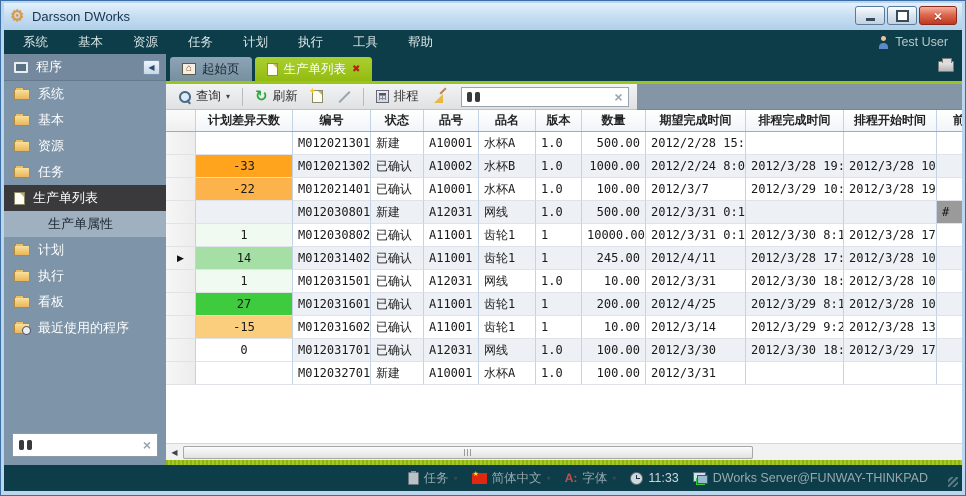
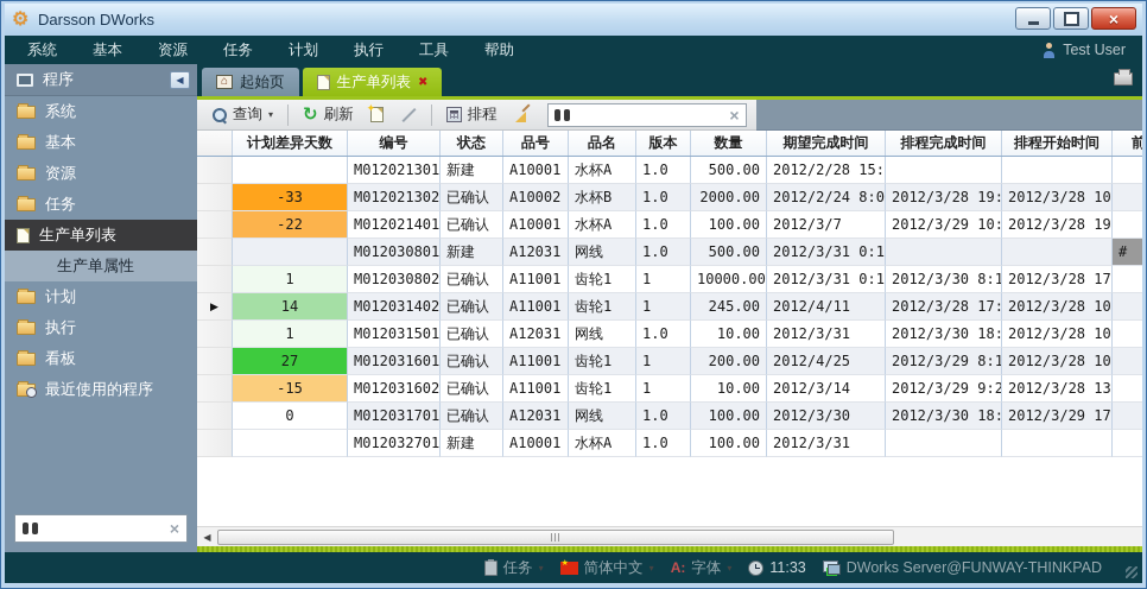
  Darsson DWorks
  系统
  基本
  资源
  任务
  计划
  执行
  工具
  帮助
  Test User
  程序
  系统
  基本
  资源
  任务
  生产单列表
  生产单属性
  计划
  执行
  看板
  最近使用的程序
  起始页
  生产单列表
  查询
  刷新
  排程
  计划差异天数
  编号
  状态
  品号
  品名
  版本
  数量
  期望完成时间
  排程完成时间
  排程开始时间
  前
  M012021301
  新建
  A10001
  水杯A
  1.0
  500.00
  2012/2/28 15:
  -33
  M012021302
  已确认
  A10002
  水杯B
  1.0
- 1000.00
+ 2000.00
  2012/2/24 8:0
  2012/3/28 19:
  2012/3/28 10
  -22
  M012021401
  已确认
  A10001
  水杯A
  1.0
  100.00
  2012/3/7
  2012/3/29 10:
  2012/3/28 19
  M012030801
  新建
  A12031
  网线
  1.0
  500.00
  2012/3/31 0:1
  #
  1
  M012030802
  已确认
  A11001
  齿轮1
  1
  10000.00
  2012/3/31 0:1
  2012/3/30 8:1
  2012/3/28 17
  ▶
  14
  M012031402
  已确认
  A11001
  齿轮1
  1
  245.00
  2012/4/11
  2012/3/28 17:
  2012/3/28 10
  1
  M012031501
  已确认
  A12031
  网线
  1.0
  10.00
  2012/3/31
  2012/3/30 18:
  2012/3/28 10
  27
  M012031601
  已确认
  A11001
  齿轮1
  1
  200.00
  2012/4/25
  2012/3/29 8:1
  2012/3/28 10
  -15
  M012031602
  已确认
  A11001
  齿轮1
  1
  10.00
  2012/3/14
  2012/3/29 9:2
  2012/3/28 13
  0
  M012031701
  已确认
  A12031
  网线
  1.0
  100.00
  2012/3/30
  2012/3/30 18:
  2012/3/29 17
  M012032701
  新建
  A10001
  水杯A
  1.0
  100.00
  2012/3/31
  任务
  简体中文
  字体
  11:33
  DWorks Server@FUNWAY-THINKPAD
